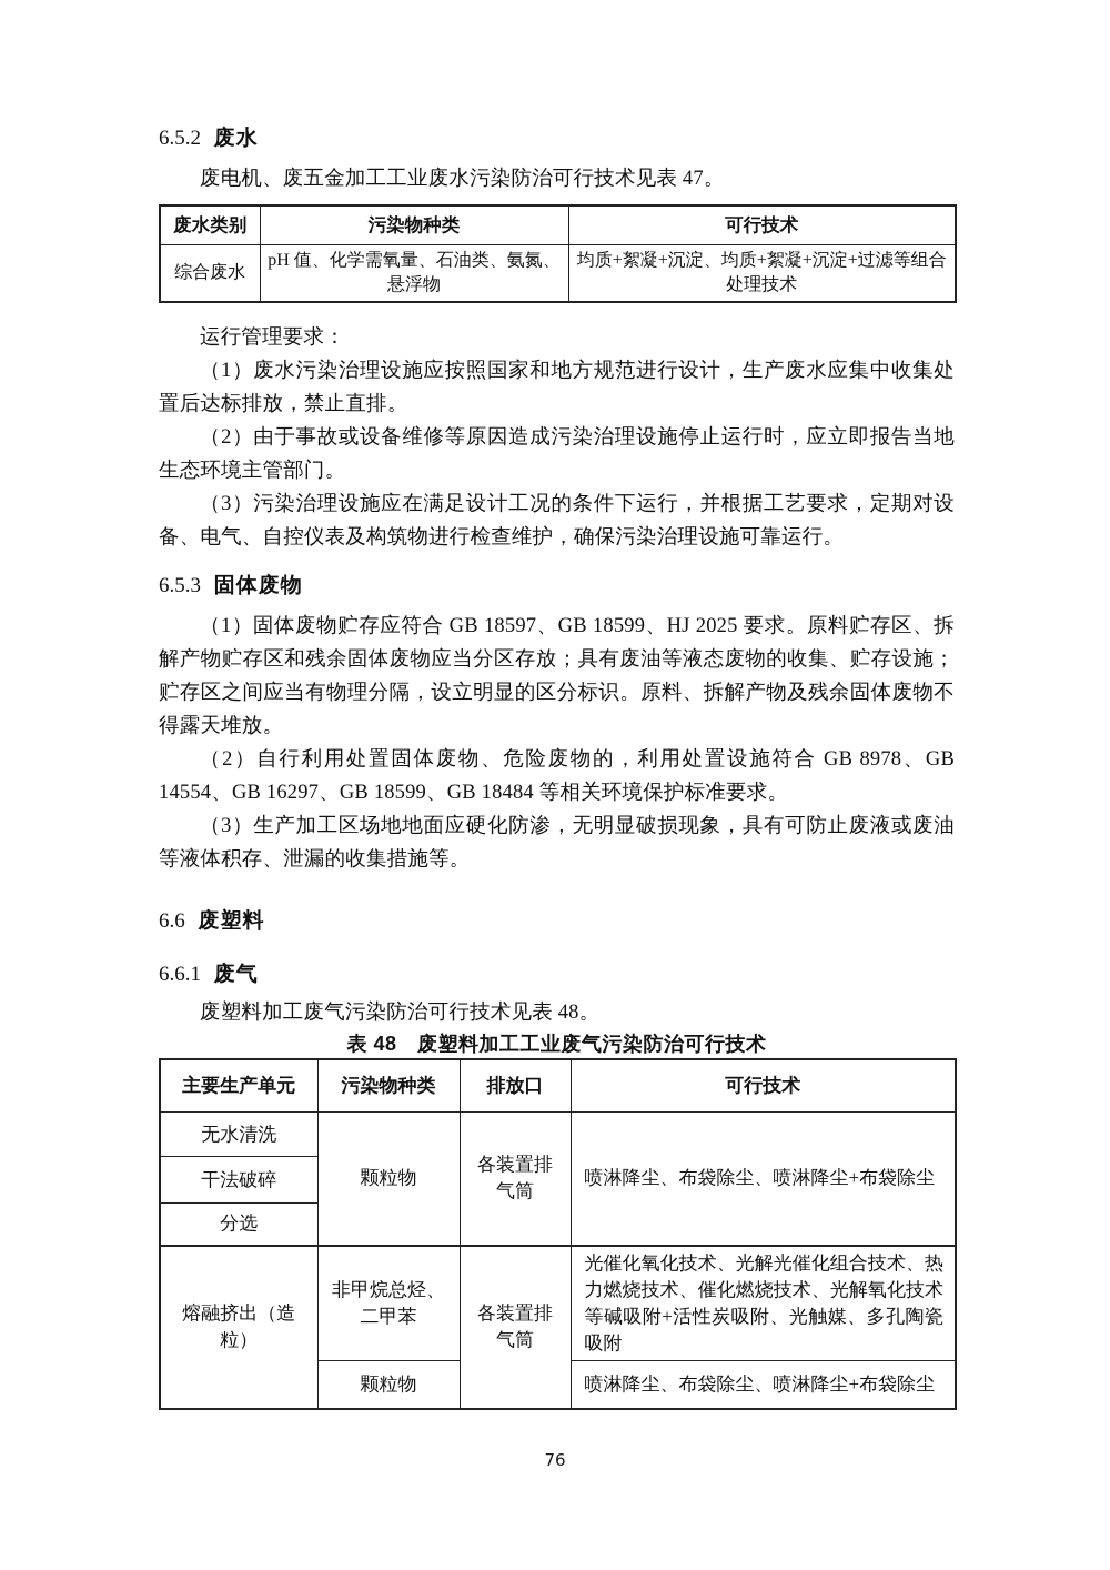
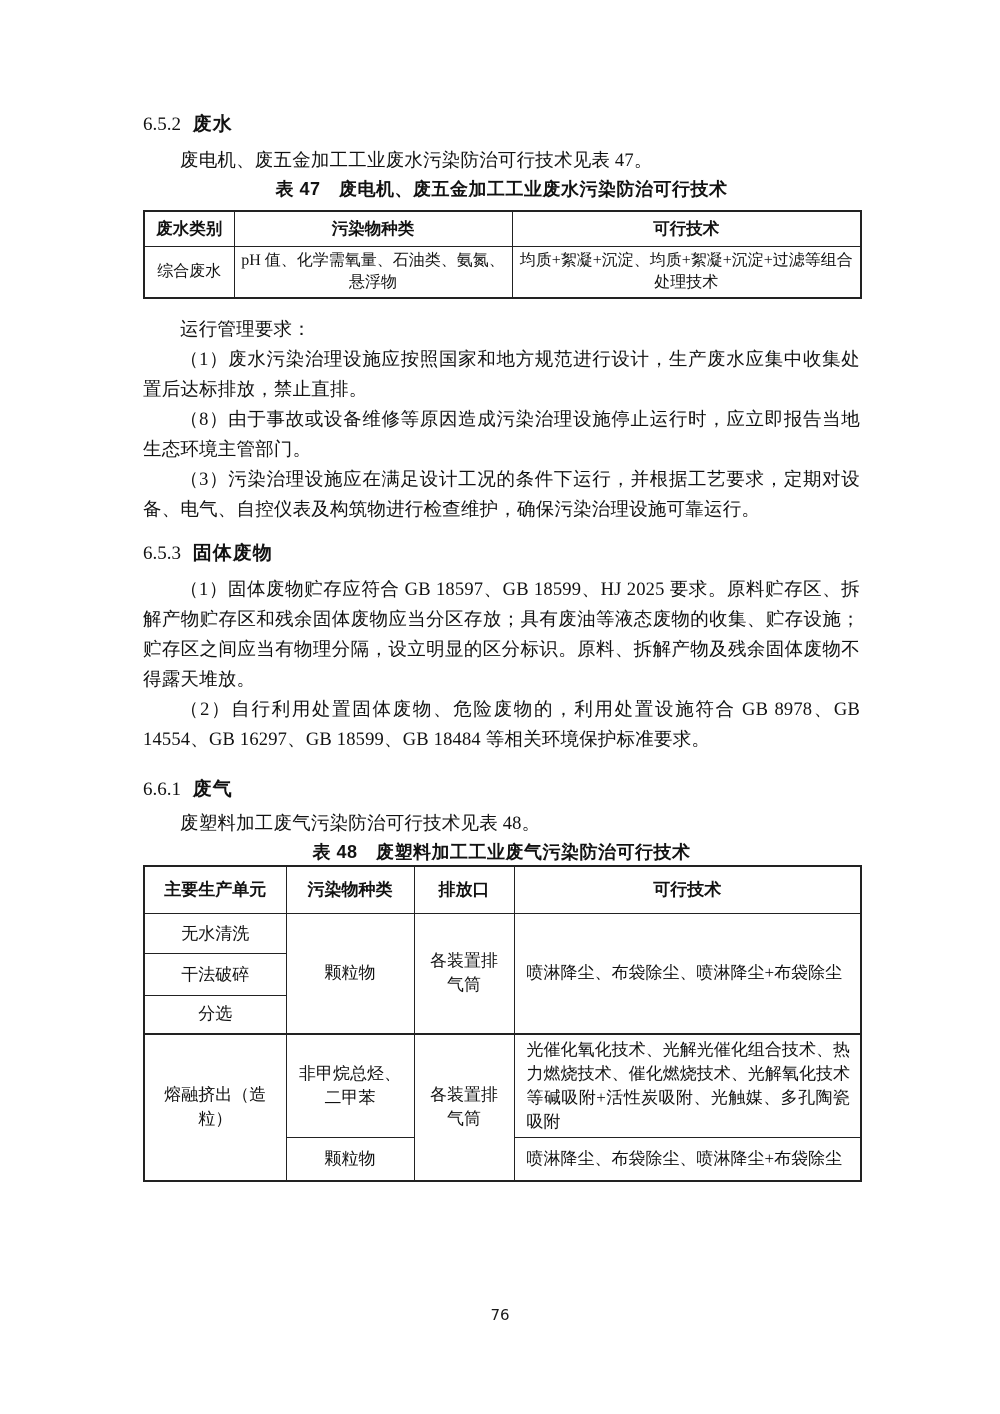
  6.5.2 废水
  废电机、废五金加工工业废水污染防治可行技术见表 47。
+ 表 47 废电机、废五金加工工业废水污染防治可行技术
  废水类别	污染物种类	可行技术
  综合废水	pH 值、化学需氧量、石油类、氨氮、悬浮物	均质+絮凝+沉淀、均质+絮凝+沉淀+过滤等组合处理技术
  运行管理要求：
  （1）废水污染治理设施应按照国家和地方规范进行设计，生产废水应集中收集处置后达标排放，禁止直排。
- （2）由于事故或设备维修等原因造成污染治理设施停止运行时，应立即报告当地生态环境主管部门。
+ （8）由于事故或设备维修等原因造成污染治理设施停止运行时，应立即报告当地生态环境主管部门。
  （3）污染治理设施应在满足设计工况的条件下运行，并根据工艺要求，定期对设备、电气、自控仪表及构筑物进行检查维护，确保污染治理设施可靠运行。
  6.5.3 固体废物
  （1）固体废物贮存应符合 GB 18597、GB 18599、HJ 2025 要求。原料贮存区、拆解产物贮存区和残余固体废物应当分区存放；具有废油等液态废物的收集、贮存设施；贮存区之间应当有物理分隔，设立明显的区分标识。原料、拆解产物及残余固体废物不得露天堆放。
  （2）自行利用处置固体废物、危险废物的，利用处置设施符合 GB 8978、GB 14554、GB 16297、GB 18599、GB 18484 等相关环境保护标准要求。
- （3）生产加工区场地地面应硬化防渗，无明显破损现象，具有可防止废液或废油等液体积存、泄漏的收集措施等。
- 6.6 废塑料
  6.6.1 废气
  废塑料加工废气污染防治可行技术见表 48。
  表 48 废塑料加工工业废气污染防治可行技术
  主要生产单元	污染物种类	排放口	可行技术
  无水清洗	颗粒物	各装置排气筒	喷淋降尘、布袋除尘、喷淋降尘+布袋除尘
  干法破碎
  分选
  熔融挤出（造粒）	非甲烷总烃、二甲苯	各装置排气筒	光催化氧化技术、光解光催化组合技术、热力燃烧技术、催化燃烧技术、光解氧化技术等碱吸附+活性炭吸附、光触媒、多孔陶瓷吸附
  颗粒物	喷淋降尘、布袋除尘、喷淋降尘+布袋除尘
  76
